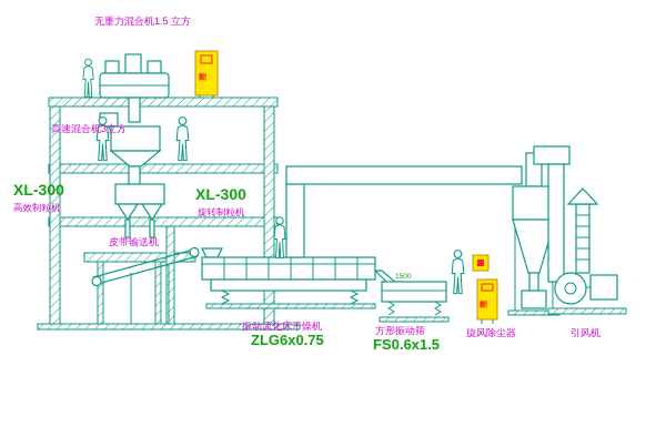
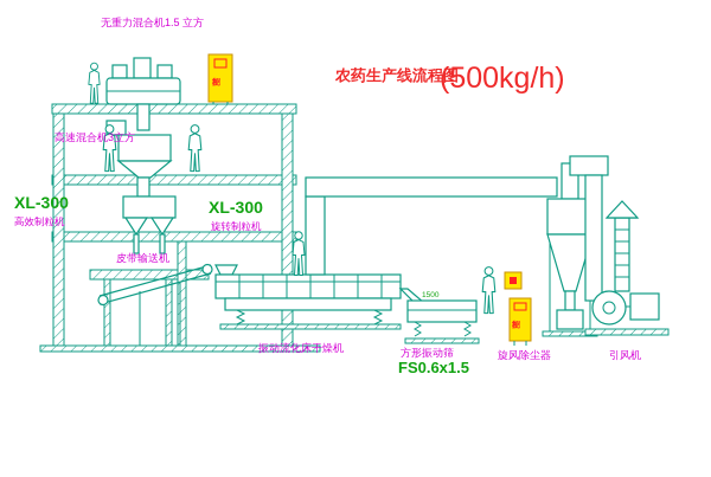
+ 农药生产线流程图
+ (500kg/h)
  无重力混合机1.5 立方
  高速混合机3立方
  XL-300
  高效制粒机
  XL-300
  旋转制粒机
  皮带输送机
  振动流化床干燥机
- ZLG6x0.75
  方形振动筛
  FS0.6x1.5
  旋风除尘器
  引风机
